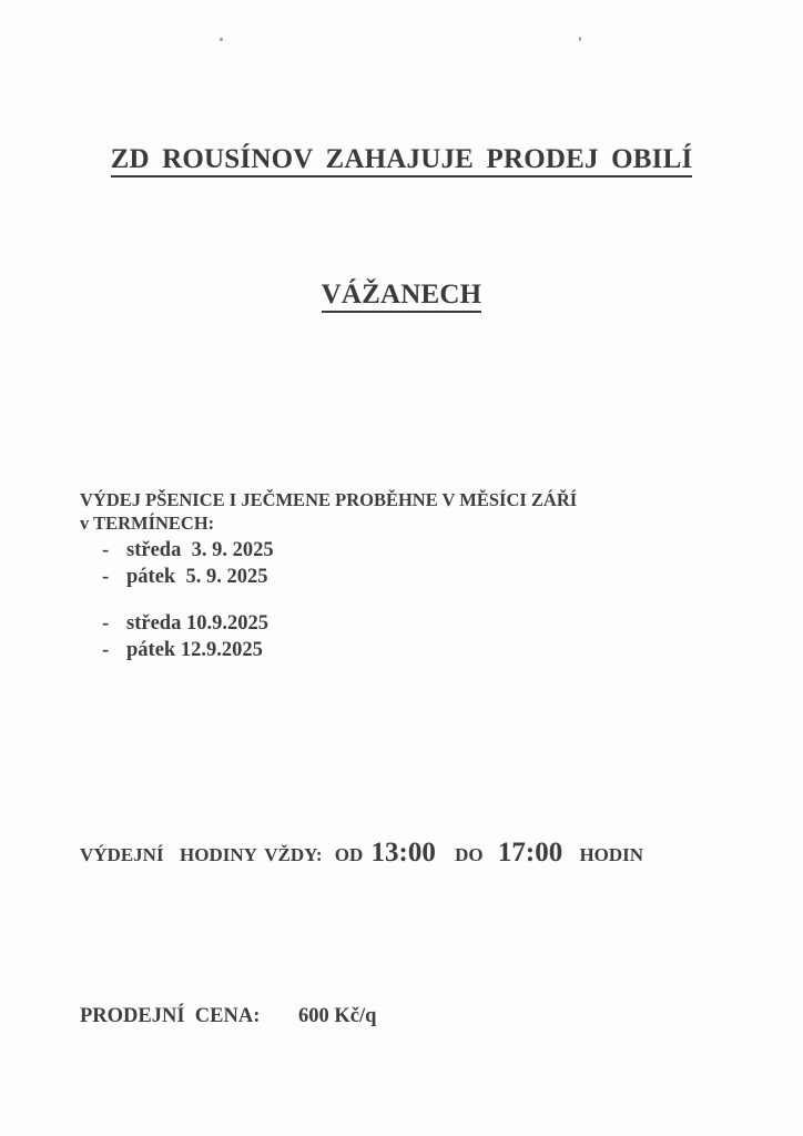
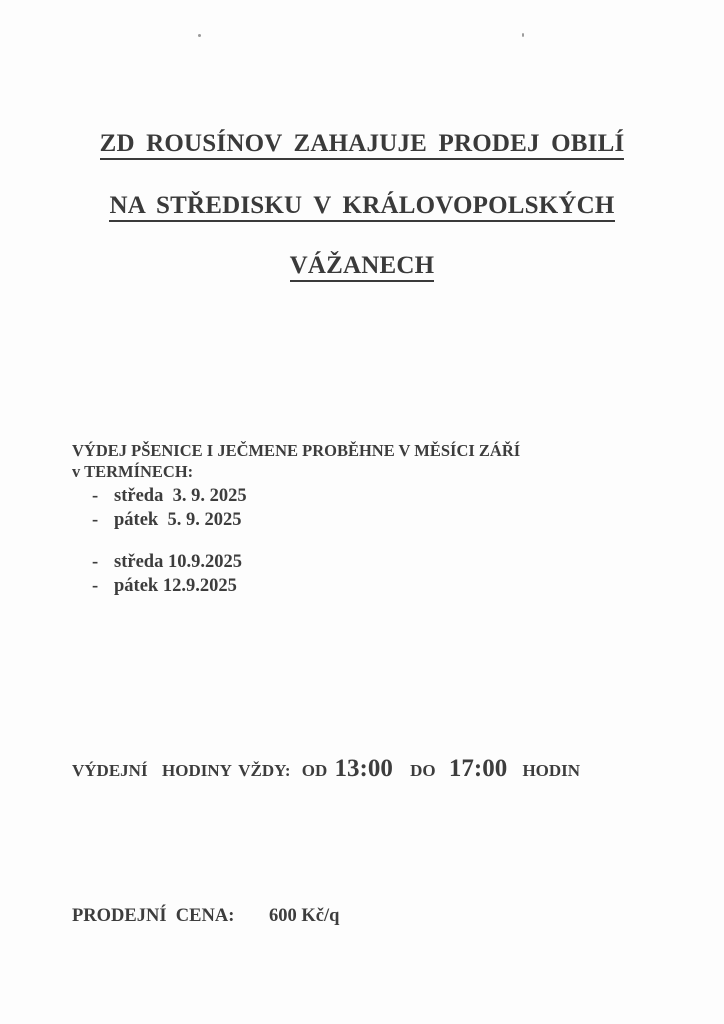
  ZD ROUSÍNOV ZAHAJUJE PRODEJ OBILÍ
+ NA STŘEDISKU V KRÁLOVOPOLSKÝCH
  VÁŽANECH
  VÝDEJ PŠENICE I JEČMENE PROBĚHNE V MĚSÍCI ZÁŘÍ
  v TERMÍNECH:
  - středa 3. 9. 2025
  - pátek 5. 9. 2025
  - středa 10.9.2025
  - pátek 12.9.2025
  VÝDEJNÍ HODINY VŽDY: OD 13:00 DO 17:00 HODIN
  PRODEJNÍ CENA: 600 Kč/q
